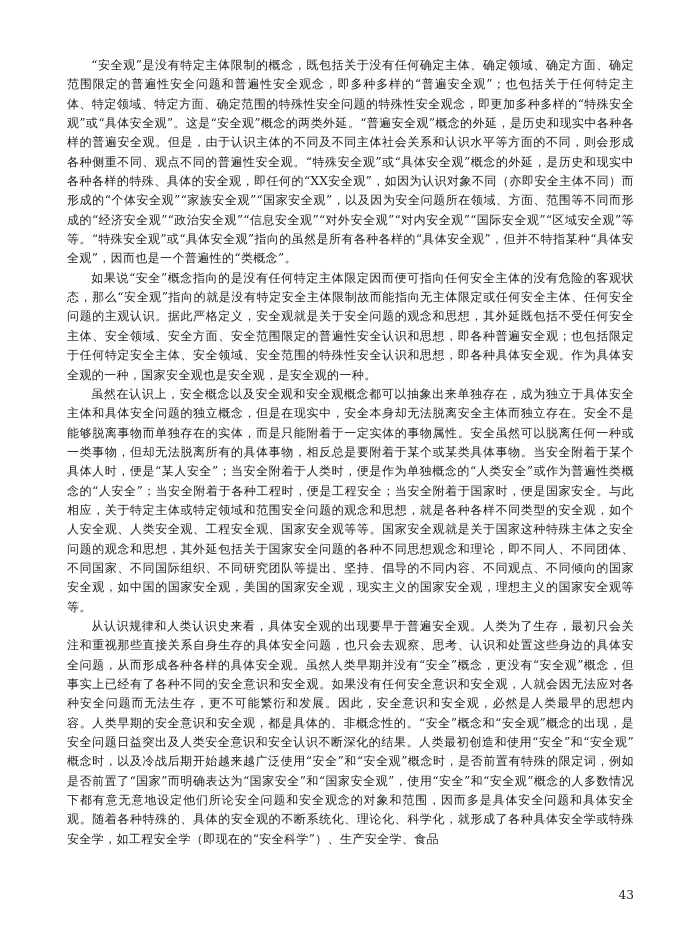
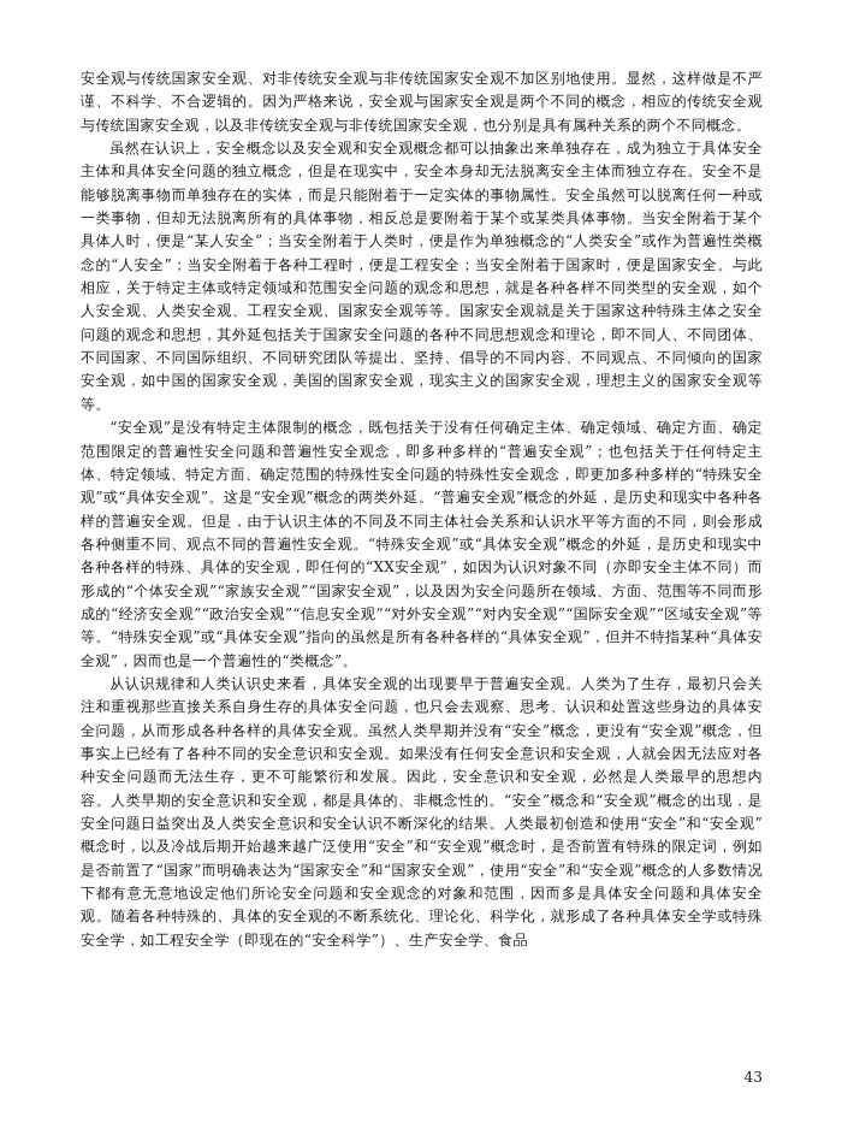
+ 安全观与传统国家安全观、对非传统安全观与非传统国家安全观不加区别地使用。显然，这样做是不严谨、不科学、不合逻辑的。因为严格来说，安全观与国家安全观是两个不同的概念，相应的传统安全观与传统国家安全观，以及非传统安全观与非传统国家安全观，也分别是具有属种关系的两个不同概念。
- “安全观”是没有特定主体限制的概念，既包括关于没有任何确定主体、确定领域、确定方面、确定范围限定的普遍性安全问题和普遍性安全观念，即多种多样的“普遍安全观”；也包括关于任何特定主体、特定领域、特定方面、确定范围的特殊性安全问题的特殊性安全观念，即更加多种多样的“特殊安全观”或“具体安全观”。这是“安全观”概念的两类外延。“普遍安全观”概念的外延，是历史和现实中各种各样的普遍安全观。但是，由于认识主体的不同及不同主体社会关系和认识水平等方面的不同，则会形成各种侧重不同、观点不同的普遍性安全观。“特殊安全观”或“具体安全观”概念的外延，是历史和现实中各种各样的特殊、具体的安全观，即任何的“XX安全观”，如因为认识对象不同（亦即安全主体不同）而形成的“个体安全观”“家族安全观”“国家安全观”，以及因为安全问题所在领域、方面、范围等不同而形成的“经济安全观”“政治安全观”“信息安全观”“对外安全观”“对内安全观”“国际安全观”“区域安全观”等等。“特殊安全观”或“具体安全观”指向的虽然是所有各种各样的“具体安全观”，但并不特指某种“具体安全观”，因而也是一个普遍性的“类概念”。
+ 虽然在认识上，安全概念以及安全观和安全观概念都可以抽象出来单独存在，成为独立于具体安全主体和具体安全问题的独立概念，但是在现实中，安全本身却无法脱离安全主体而独立存在。安全不是能够脱离事物而单独存在的实体，而是只能附着于一定实体的事物属性。安全虽然可以脱离任何一种或一类事物，但却无法脱离所有的具体事物，相反总是要附着于某个或某类具体事物。当安全附着于某个具体人时，便是“某人安全”；当安全附着于人类时，便是作为单独概念的“人类安全”或作为普遍性类概念的“人安全”；当安全附着于各种工程时，便是工程安全；当安全附着于国家时，便是国家安全。与此相应，关于特定主体或特定领域和范围安全问题的观念和思想，就是各种各样不同类型的安全观，如个人安全观、人类安全观、工程安全观、国家安全观等等。国家安全观就是关于国家这种特殊主体之安全问题的观念和思想，其外延包括关于国家安全问题的各种不同思想观念和理论，即不同人、不同团体、不同国家、不同国际组织、不同研究团队等提出、坚持、倡导的不同内容、不同观点、不同倾向的国家安全观，如中国的国家安全观，美国的国家安全观，现实主义的国家安全观，理想主义的国家安全观等等。
- 如果说“安全”概念指向的是没有任何特定主体限定因而便可指向任何安全主体的没有危险的客观状态，那么“安全观”指向的就是没有特定安全主体限制故而能指向无主体限定或任何安全主体、任何安全问题的主观认识。据此严格定义，安全观就是关于安全问题的观念和思想，其外延既包括不受任何安全主体、安全领域、安全方面、安全范围限定的普遍性安全认识和思想，即各种普遍安全观；也包括限定于任何特定安全主体、安全领域、安全范围的特殊性安全认识和思想，即各种具体安全观。作为具体安全观的一种，国家安全观也是安全观，是安全观的一种。
- 虽然在认识上，安全概念以及安全观和安全观概念都可以抽象出来单独存在，成为独立于具体安全主体和具体安全问题的独立概念，但是在现实中，安全本身却无法脱离安全主体而独立存在。安全不是能够脱离事物而单独存在的实体，而是只能附着于一定实体的事物属性。安全虽然可以脱离任何一种或一类事物，但却无法脱离所有的具体事物，相反总是要附着于某个或某类具体事物。当安全附着于某个具体人时，便是“某人安全”；当安全附着于人类时，便是作为单独概念的“人类安全”或作为普遍性类概念的“人安全”；当安全附着于各种工程时，便是工程安全；当安全附着于国家时，便是国家安全。与此相应，关于特定主体或特定领域和范围安全问题的观念和思想，就是各种各样不同类型的安全观，如个人安全观、人类安全观、工程安全观、国家安全观等等。国家安全观就是关于国家这种特殊主体之安全问题的观念和思想，其外延包括关于国家安全问题的各种不同思想观念和理论，即不同人、不同团体、不同国家、不同国际组织、不同研究团队等提出、坚持、倡导的不同内容、不同观点、不同倾向的国家安全观，如中国的国家安全观，美国的国家安全观，现实主义的国家安全观，理想主义的国家安全观等等。
+ “安全观”是没有特定主体限制的概念，既包括关于没有任何确定主体、确定领域、确定方面、确定范围限定的普遍性安全问题和普遍性安全观念，即多种多样的“普遍安全观”；也包括关于任何特定主体、特定领域、特定方面、确定范围的特殊性安全问题的特殊性安全观念，即更加多种多样的“特殊安全观”或“具体安全观”。这是“安全观”概念的两类外延。“普遍安全观”概念的外延，是历史和现实中各种各样的普遍安全观。但是，由于认识主体的不同及不同主体社会关系和认识水平等方面的不同，则会形成各种侧重不同、观点不同的普遍性安全观。“特殊安全观”或“具体安全观”概念的外延，是历史和现实中各种各样的特殊、具体的安全观，即任何的“XX安全观”，如因为认识对象不同（亦即安全主体不同）而形成的“个体安全观”“家族安全观”“国家安全观”，以及因为安全问题所在领域、方面、范围等不同而形成的“经济安全观”“政治安全观”“信息安全观”“对外安全观”“对内安全观”“国际安全观”“区域安全观”等等。“特殊安全观”或“具体安全观”指向的虽然是所有各种各样的“具体安全观”，但并不特指某种“具体安全观”，因而也是一个普遍性的“类概念”。
  从认识规律和人类认识史来看，具体安全观的出现要早于普遍安全观。人类为了生存，最初只会关注和重视那些直接关系自身生存的具体安全问题，也只会去观察、思考、认识和处置这些身边的具体安全问题，从而形成各种各样的具体安全观。虽然人类早期并没有“安全”概念，更没有“安全观”概念，但事实上已经有了各种不同的安全意识和安全观。如果没有任何安全意识和安全观，人就会因无法应对各种安全问题而无法生存，更不可能繁衍和发展。因此，安全意识和安全观，必然是人类最早的思想内容。人类早期的安全意识和安全观，都是具体的、非概念性的。“安全”概念和“安全观”概念的出现，是安全问题日益突出及人类安全意识和安全认识不断深化的结果。人类最初创造和使用“安全”和“安全观”概念时，以及冷战后期开始越来越广泛使用“安全”和“安全观”概念时，是否前置有特殊的限定词，例如是否前置了“国家”而明确表达为“国家安全”和“国家安全观”，使用“安全”和“安全观”概念的人多数情况下都有意无意地设定他们所论安全问题和安全观念的对象和范围，因而多是具体安全问题和具体安全观。随着各种特殊的、具体的安全观的不断系统化、理论化、科学化，就形成了各种具体安全学或特殊安全学，如工程安全学（即现在的“安全科学”）、生产安全学、食品
  43
